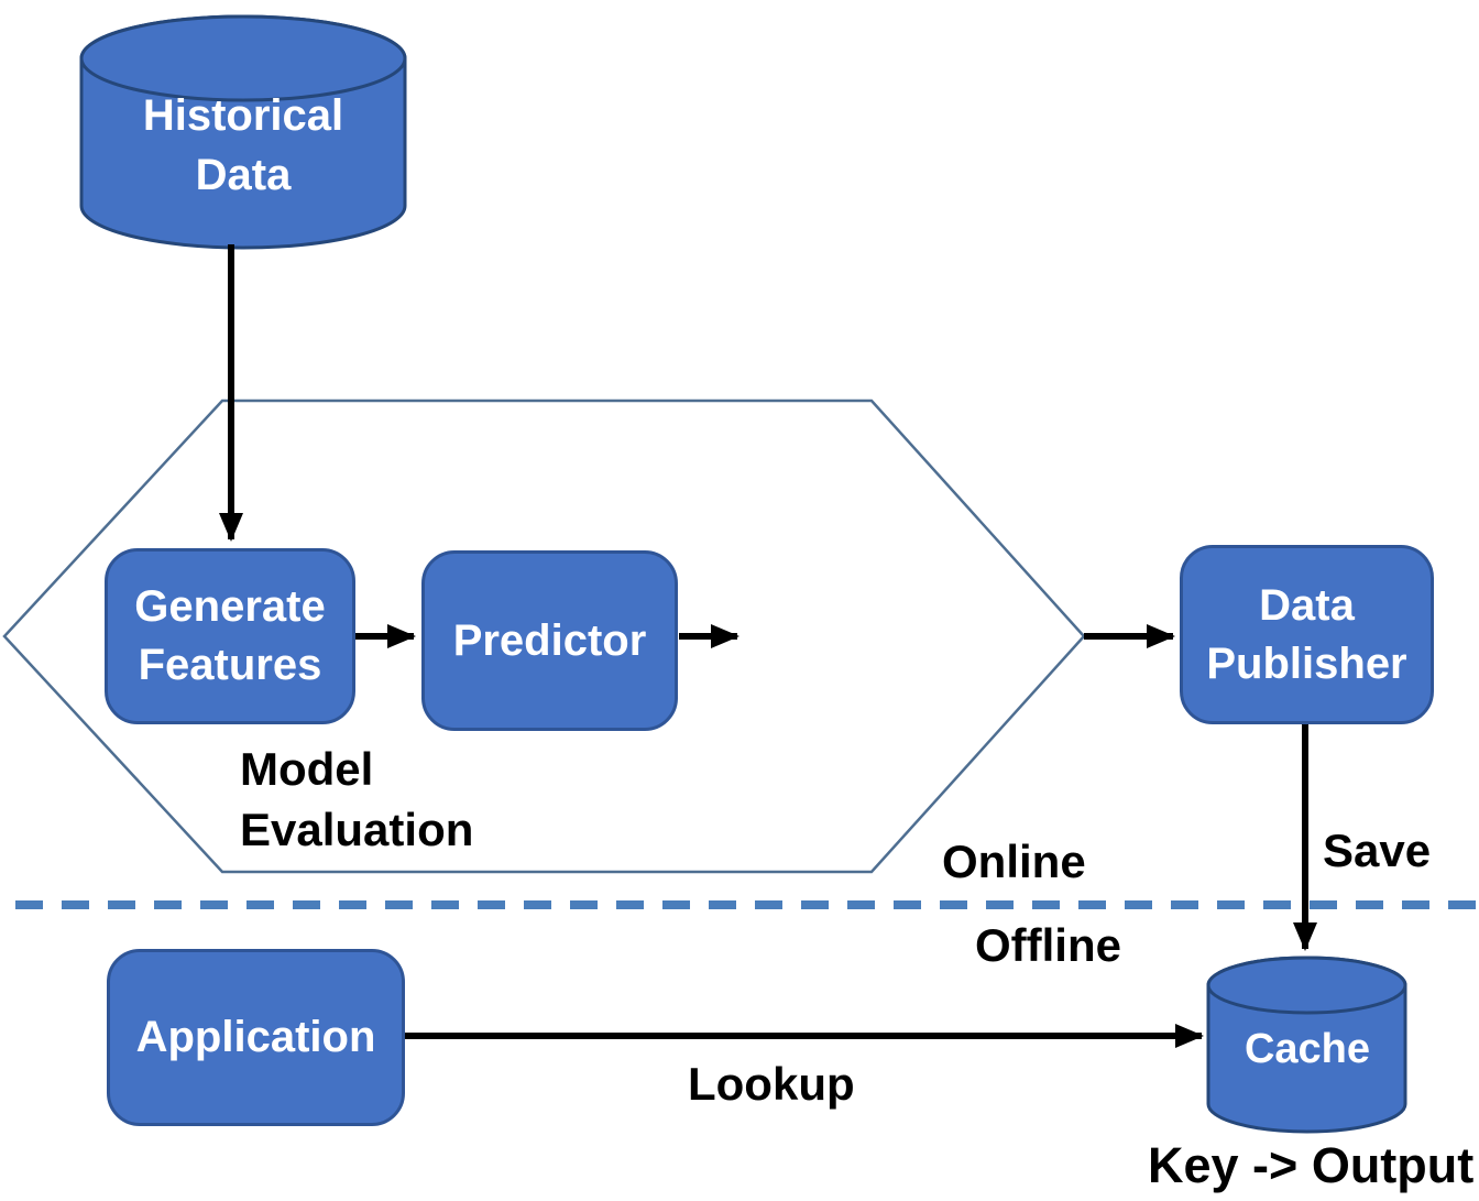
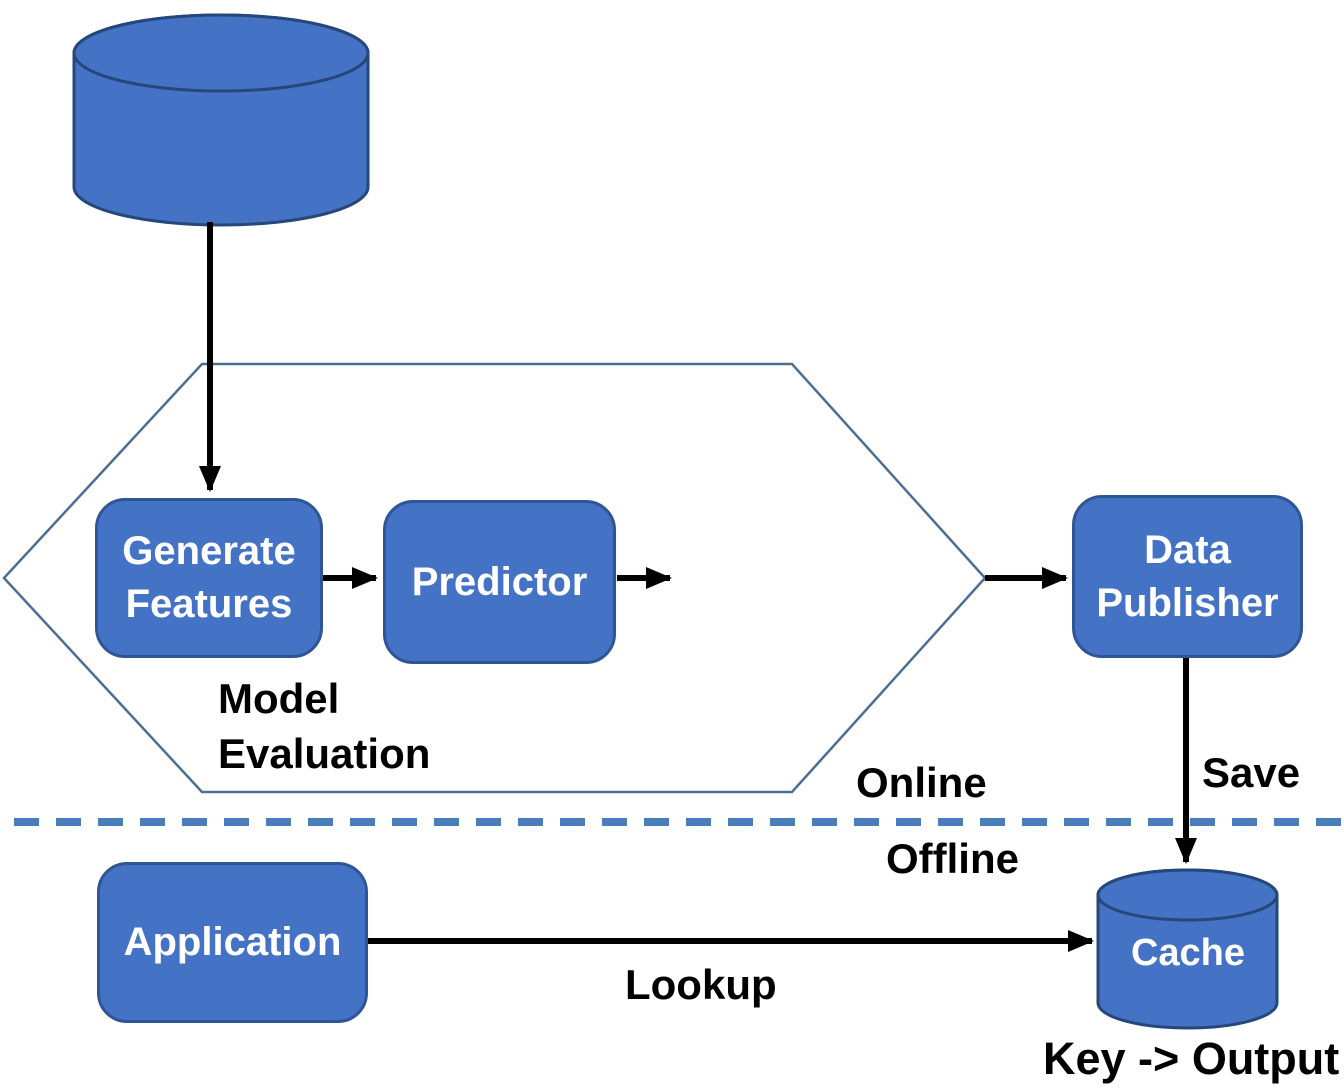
- Historical
- Data
  Cache
  Generate Features
  Predictor
  Data Publisher
  Application
  Model
  Evaluation
  Online
  Offline
  Save
  Lookup
  Key -> Output
